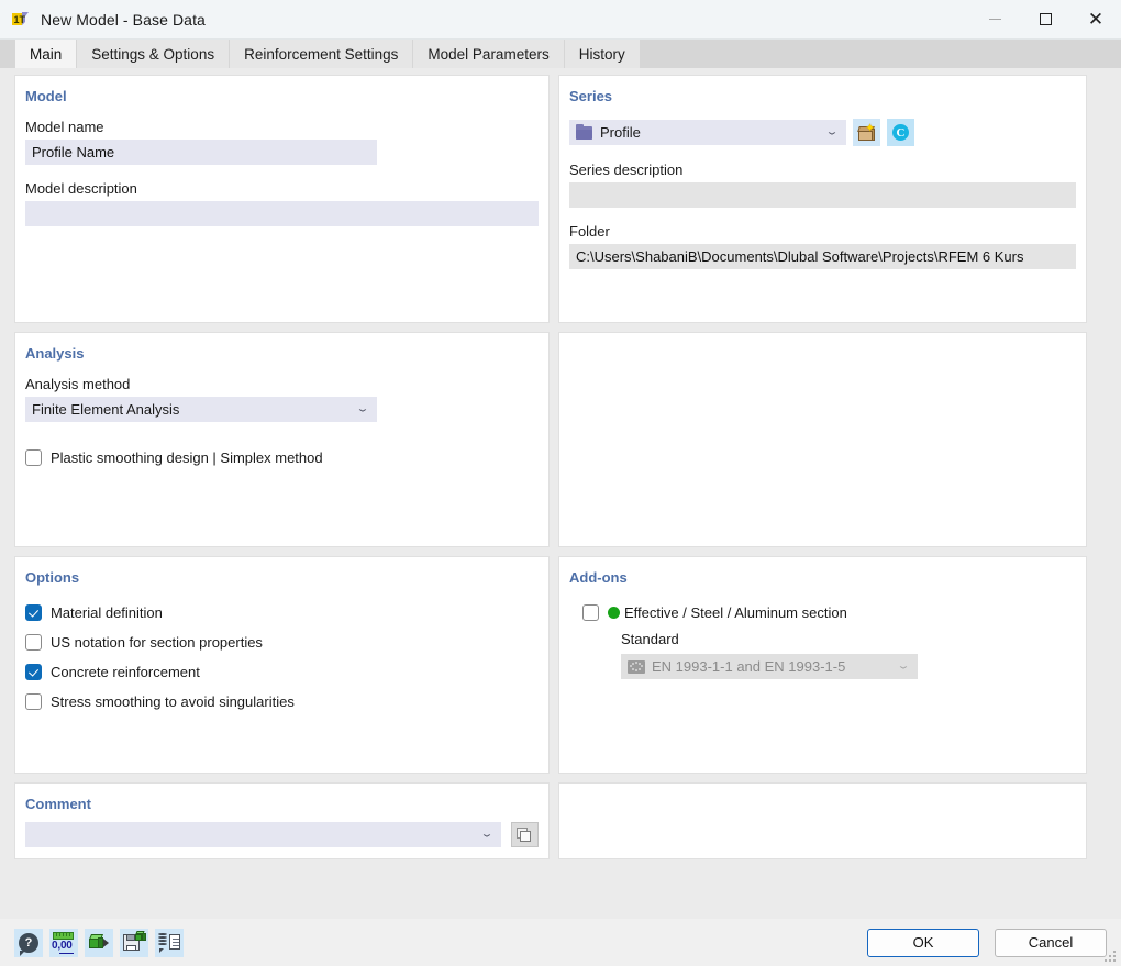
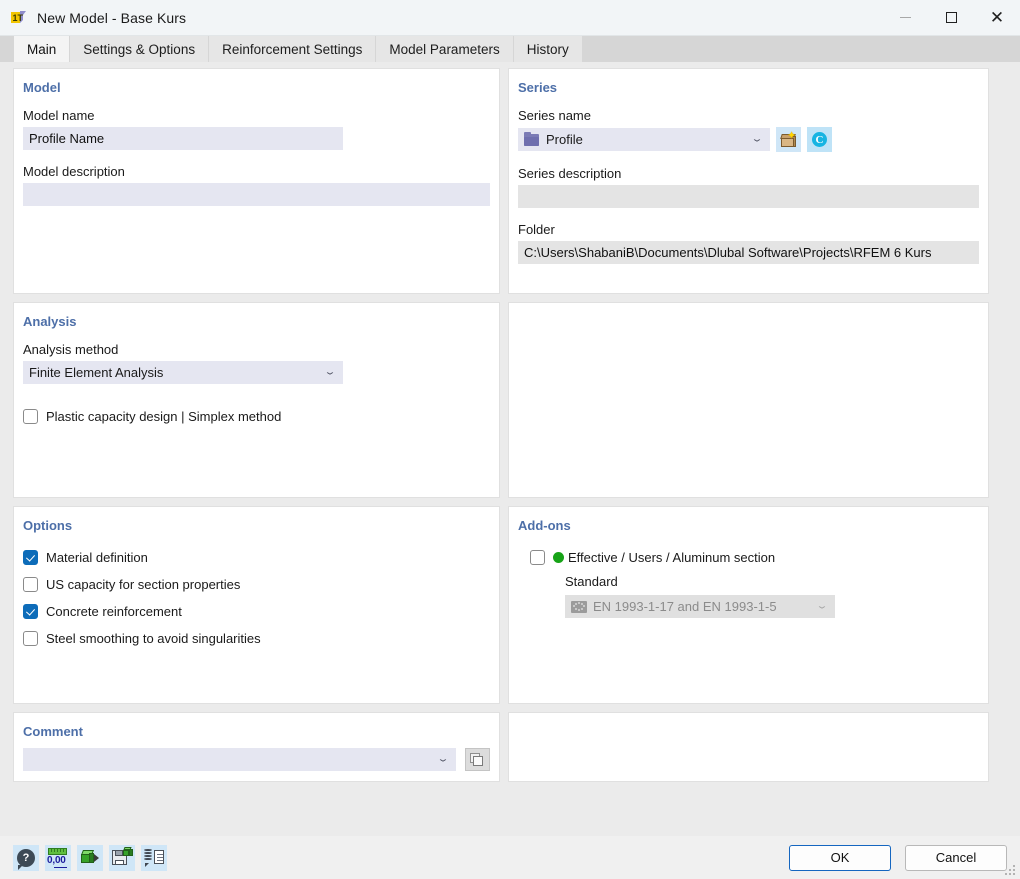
  1T
- New Model - Base Data
+ New Model - Base Kurs
  ✕
  Main
  Settings & Options
  Reinforcement Settings
  Model Parameters
  History
  Model
  Model name
  Profile Name
  Model description
  Analysis
  Analysis method
  Finite Element Analysis
  ⌄
- Plastic smoothing design | Simplex method
+ Plastic capacity design | Simplex method
  Options
  Material definition
- US notation for section properties
+ US capacity for section properties
  Concrete reinforcement
- Stress smoothing to avoid singularities
+ Steel smoothing to avoid singularities
  Comment
  ⌄
  Series
+ Series name
  Profile
  ⌄
  ✦
  C
  Series description
  Folder
  C:\Users\ShabaniB\Documents\Dlubal Software\Projects\RFEM 6 Kurs
  Add-ons
- Effective / Steel / Aluminum section
+ Effective / Users / Aluminum section
  Standard
- EN 1993-1-1 and EN 1993-1-5
+ EN 1993-1-17 and EN 1993-1-5
  ⌄
  ?
  0,00
  OK
  Cancel
